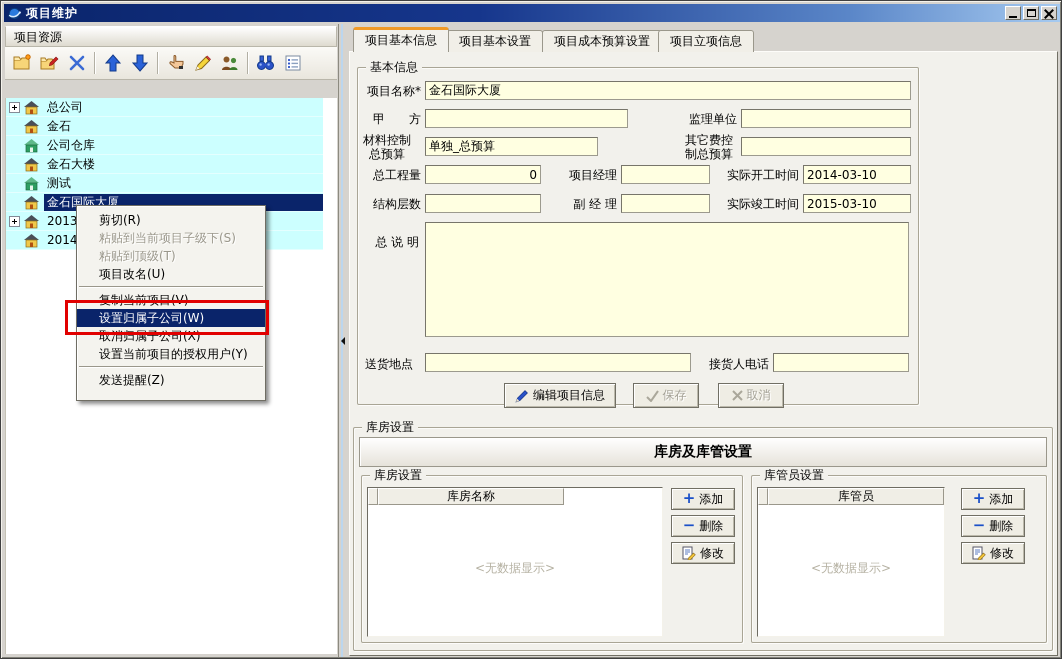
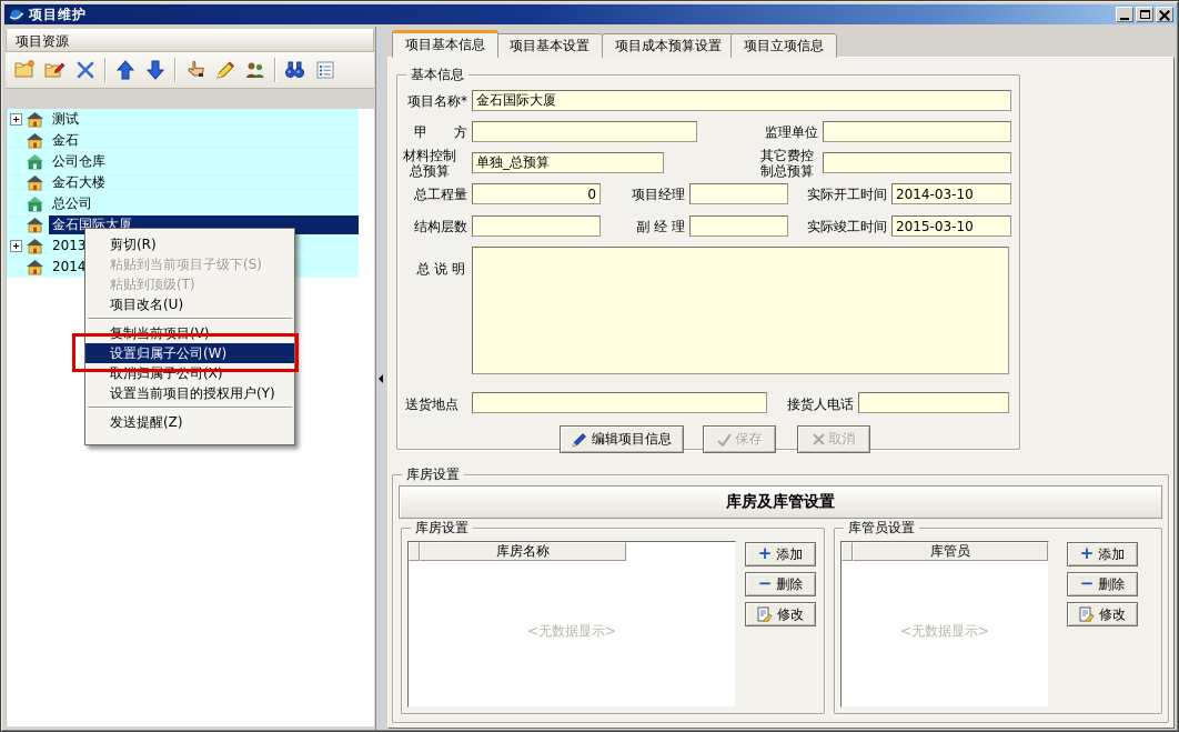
  项目维护
  项目资源
- 总公司
+ 测试
  金石
  公司仓库
  金石大楼
- 测试
+ 总公司
  金石国际大厦
  2013
  2014
  剪切(R)
  粘贴到当前项目子级下(S)
  粘贴到顶级(T)
  项目改名(U)
  复制当前项目(V)
  设置归属子公司(W)
  取消归属子公司(X)
  设置当前项目的授权用户(Y)
  发送提醒(Z)
  项目基本信息
  项目基本设置
  项目成本预算设置
  项目立项信息
  基本信息
  项目名称*
  金石国际大厦
  甲 方
  监理单位
  材料控制
  总预算
  单独_总预算
  其它费控
  制总预算
  总工程量
  0
  项目经理
  实际开工时间
  2014-03-10
  结构层数
  副 经 理
  实际竣工时间
  2015-03-10
  总 说 明
  送货地点
  接货人电话
  编辑项目信息
  保存
  取消
  库房设置
  库房及库管设置
  库房设置
  库房名称
  <无数据显示>
  添加
  删除
  修改
  库管员设置
  库管员
  <无数据显示>
  添加
  删除
  修改
